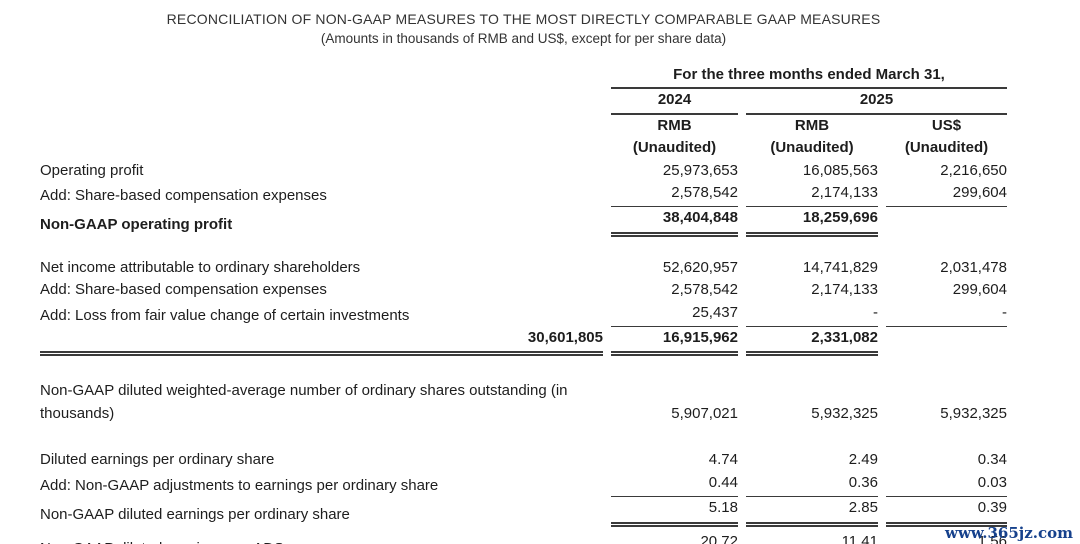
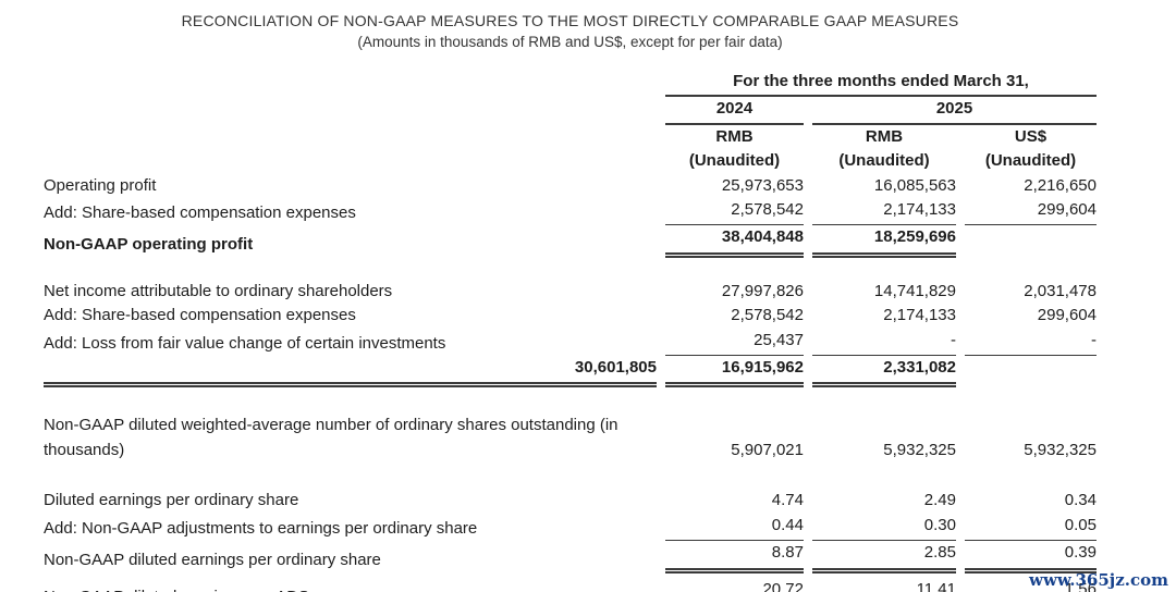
  RECONCILIATION OF NON-GAAP MEASURES TO THE MOST DIRECTLY COMPARABLE GAAP MEASURES
- (Amounts in thousands of RMB and US$, except for per share data)
+ (Amounts in thousands of RMB and US$, except for per fair data)
  For the three months ended March 31,
  2024
  2025
  RMB
  RMB
  US$
  (Unaudited)
  (Unaudited)
  (Unaudited)
  Operating profit
  25,973,653
  16,085,563
  2,216,650
  Add: Share-based compensation expenses
  2,578,542
  2,174,133
  299,604
  Non-GAAP operating profit
  38,404,848
  18,259,696
  Net income attributable to ordinary shareholders
- 52,620,957
+ 27,997,826
  14,741,829
  2,031,478
  Add: Share-based compensation expenses
  2,578,542
  2,174,133
  299,604
  Add: Loss from fair value change of certain investments
  25,437
  -
  -
  30,601,805
  16,915,962
  2,331,082
  Non-GAAP diluted weighted-average number of ordinary shares outstanding (in thousands)
  5,907,021
  5,932,325
  5,932,325
  Diluted earnings per ordinary share
  4.74
  2.49
  0.34
  Add: Non-GAAP adjustments to earnings per ordinary share
  0.44
- 0.36
+ 0.30
- 0.03
+ 0.05
  Non-GAAP diluted earnings per ordinary share
- 5.18
+ 8.87
  2.85
  0.39
  20.72
  11.41
  1.56
  www.365jz.com
